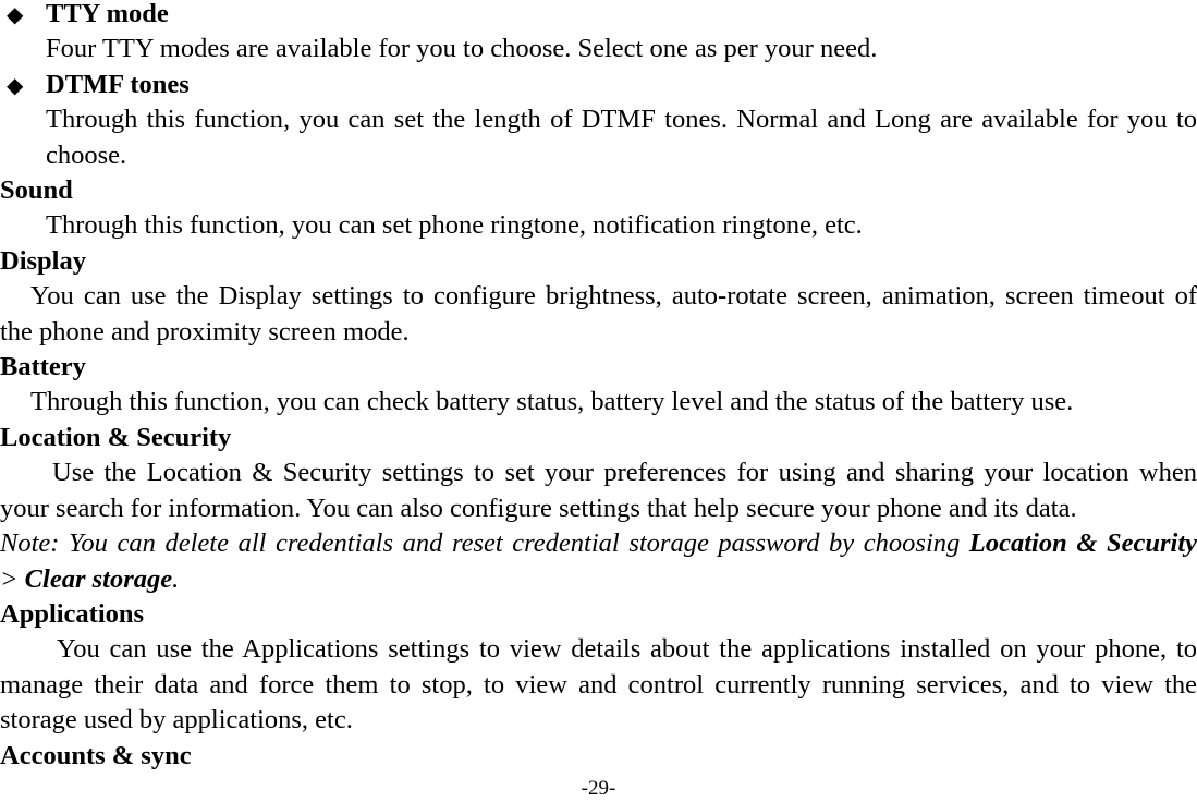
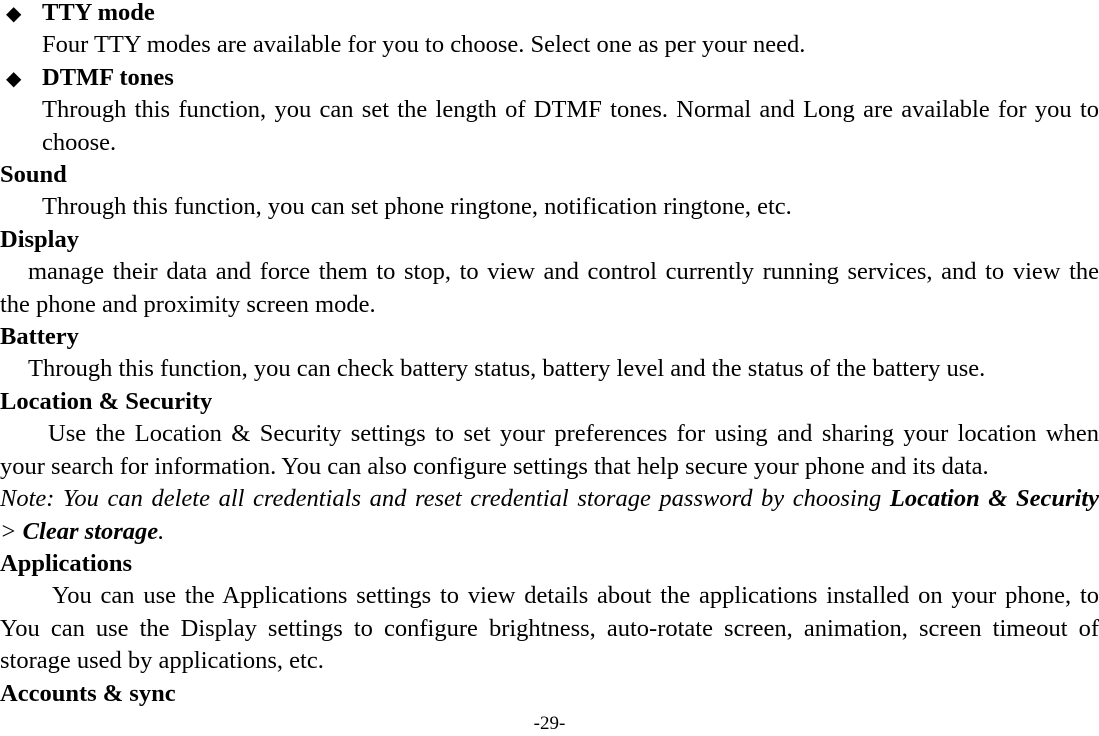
  ◆
  TTY mode
  Four TTY modes are available for you to choose. Select one as per your need.
  ◆
  DTMF tones
  Through this function, you can set the length of DTMF tones. Normal and Long are available for you to
  choose.
  Sound
  Through this function, you can set phone ringtone, notification ringtone, etc.
  Display
- You can use the Display settings to configure brightness, auto-rotate screen, animation, screen timeout of
+ manage their data and force them to stop, to view and control currently running services, and to view the
  the phone and proximity screen mode.
  Battery
  Through this function, you can check battery status, battery level and the status of the battery use.
  Location & Security
  Use the Location & Security settings to set your preferences for using and sharing your location when
  your search for information. You can also configure settings that help secure your phone and its data.
  Note: You can delete all credentials and reset credential storage password by choosing Location & Security
  > Clear storage.
  Applications
  You can use the Applications settings to view details about the applications installed on your phone, to
- manage their data and force them to stop, to view and control currently running services, and to view the
+ You can use the Display settings to configure brightness, auto-rotate screen, animation, screen timeout of
  storage used by applications, etc.
  Accounts & sync
  -29-
